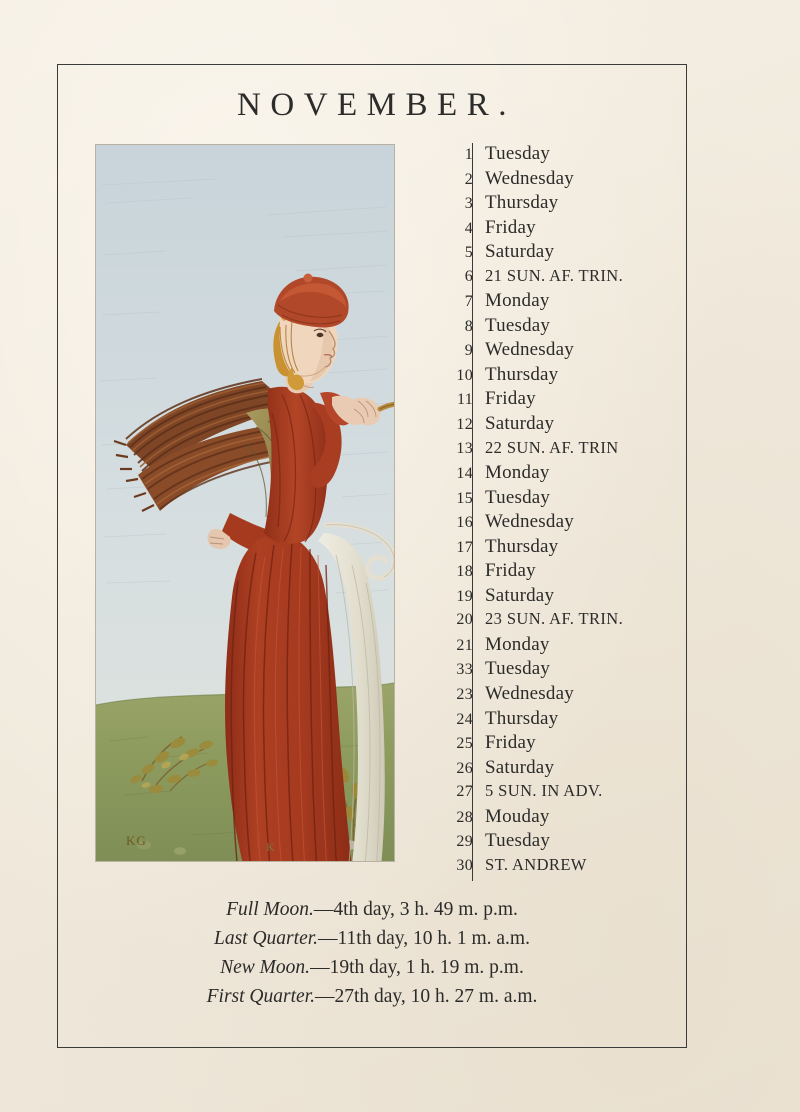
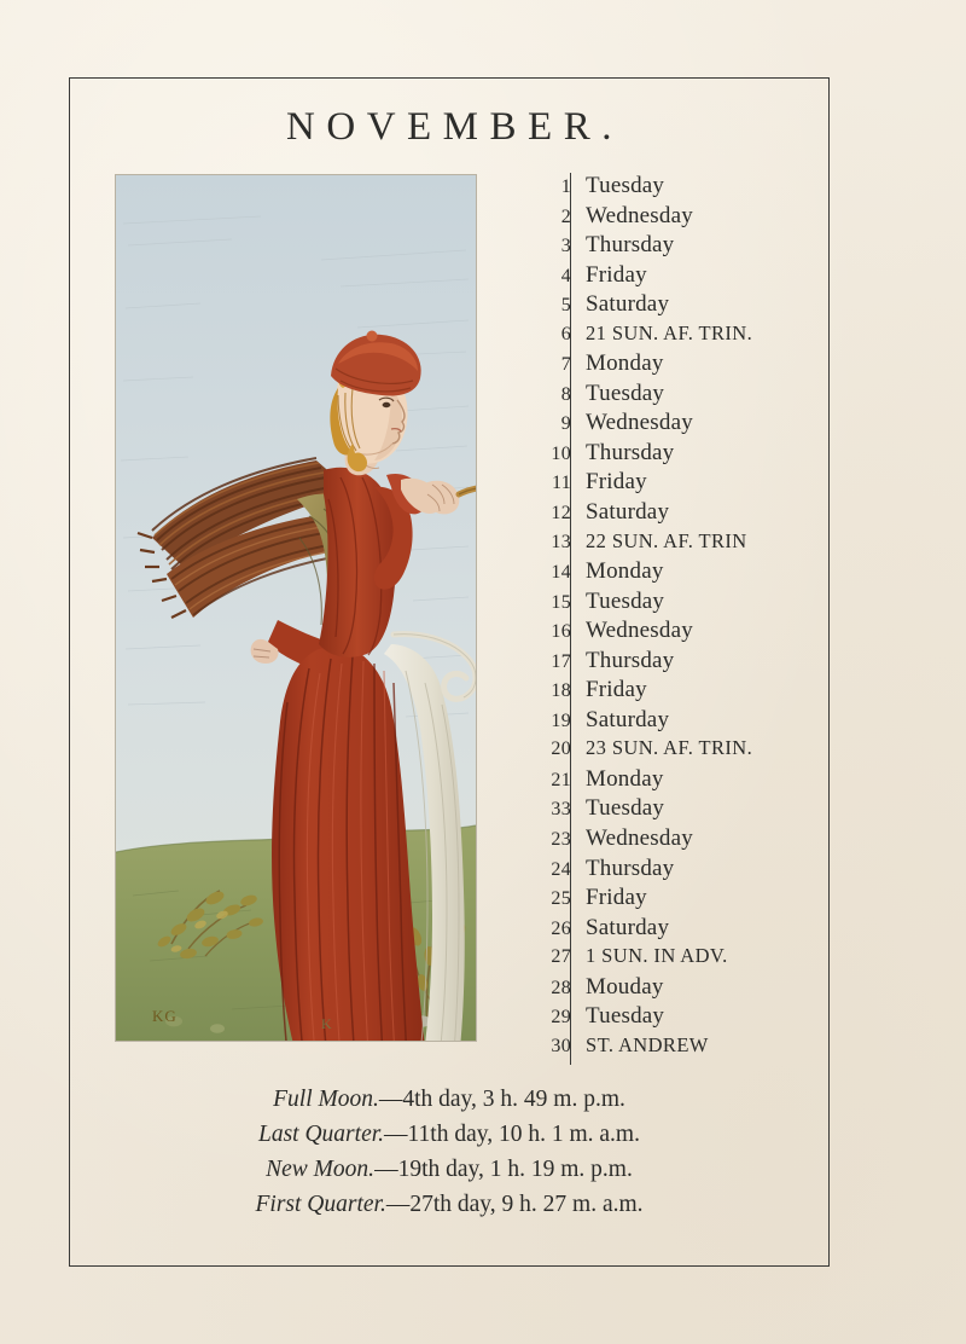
  NOVEMBER.
  KG
  K
  1
  Tuesday
  2
  Wednesday
  3
  Thursday
  4
  Friday
  5
  Saturday
  6
  21 SUN. AF. TRIN.
  7
  Monday
  8
  Tuesday
  9
  Wednesday
  10
  Thursday
  11
  Friday
  12
  Saturday
  13
  22 SUN. AF. TRIN
  14
  Monday
  15
  Tuesday
  16
  Wednesday
  17
  Thursday
  18
  Friday
  19
  Saturday
  20
  23 SUN. AF. TRIN.
  21
  Monday
  33
  Tuesday
  23
  Wednesday
  24
  Thursday
  25
  Friday
  26
  Saturday
  27
- 5 SUN. IN ADV.
+ 1 SUN. IN ADV.
  28
  Mouday
  29
  Tuesday
  30
  ST. ANDREW
  Full Moon.—4th day, 3 h. 49 m. p.m.
  Last Quarter.—11th day, 10 h. 1 m. a.m.
  New Moon.—19th day, 1 h. 19 m. p.m.
- First Quarter.—27th day, 10 h. 27 m. a.m.
+ First Quarter.—27th day, 9 h. 27 m. a.m.
